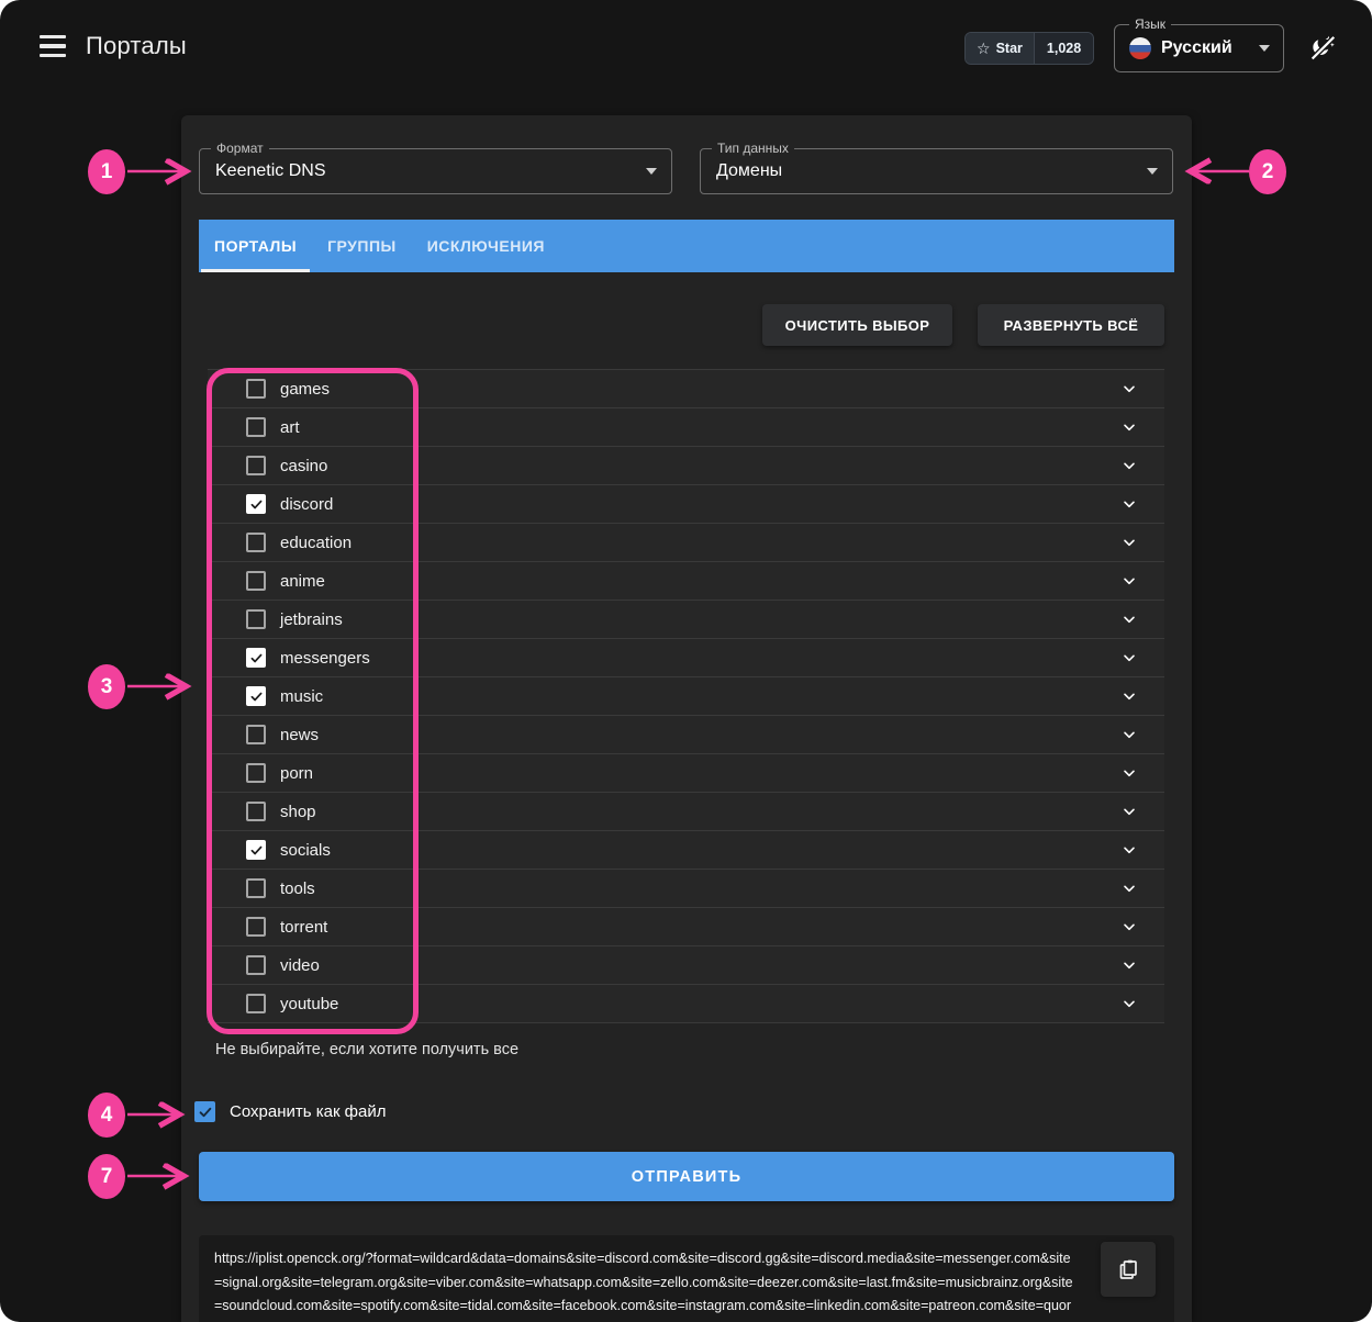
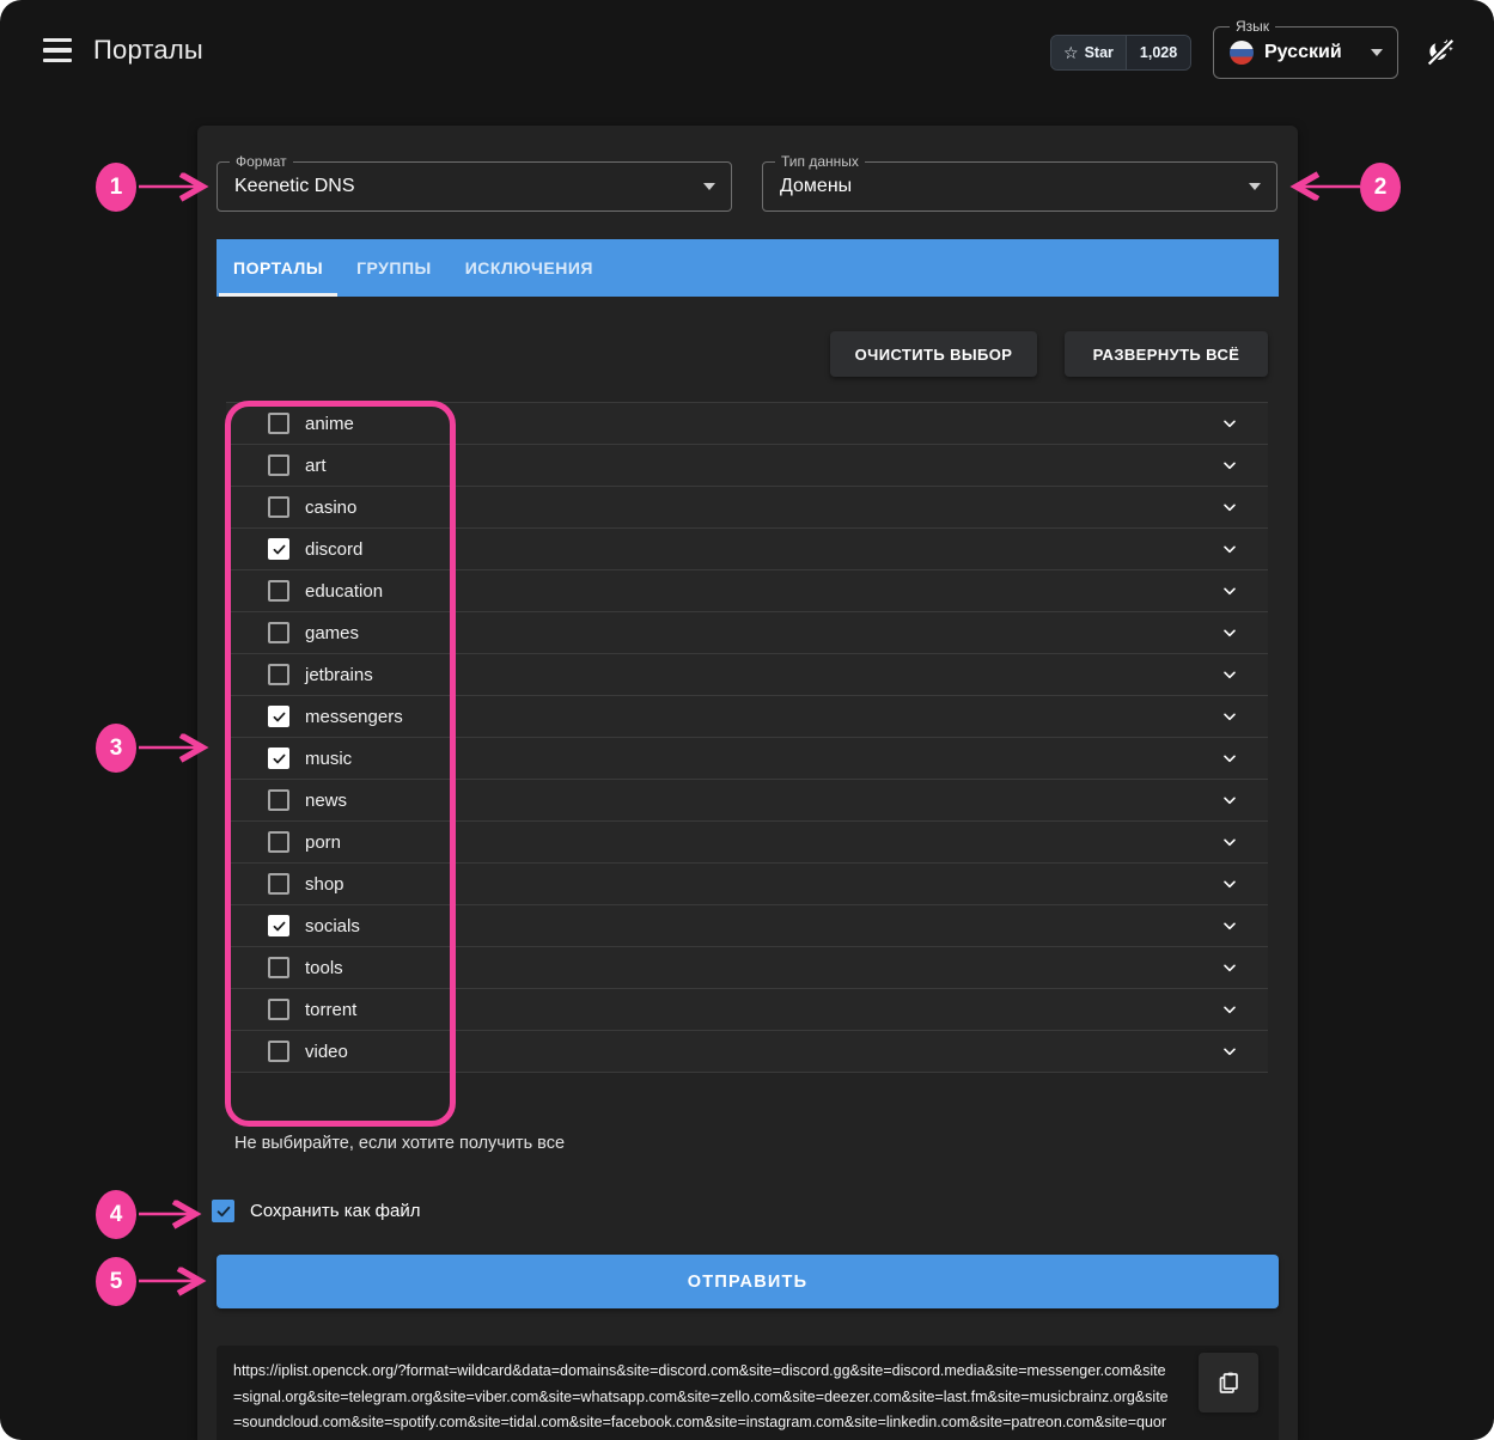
  Порталы
  ☆
  Star
  1,028
  Язык
  Русский
  Формат
  Keenetic DNS
  Тип данных
  Домены
  ПОРТАЛЫ
  ГРУППЫ
  ИСКЛЮЧЕНИЯ
  ОЧИСТИТЬ ВЫБОР
  РАЗВЕРНУТЬ ВСЁ
- games
+ anime
  art
  casino
  discord
  education
- anime
+ games
  jetbrains
  messengers
  music
  news
  porn
  shop
  socials
  tools
  torrent
  video
- youtube
  Не выбирайте, если хотите получить все
  Сохранить как файл
  ОТПРАВИТЬ
  https://iplist.opencck.org/?format=wildcard&data=domains&site=discord.com&site=discord.gg&site=discord.media&site=messenger.com&site=signal.org&site=telegram.org&site=viber.com&site=whatsapp.com&site=zello.com&site=deezer.com&site=last.fm&site=musicbrainz.org&site=soundcloud.com&site=spotify.com&site=tidal.com&site=facebook.com&site=instagram.com&site=linkedin.com&site=patreon.com&site=quor
  1
  2
  3
  4
- 7
+ 5
